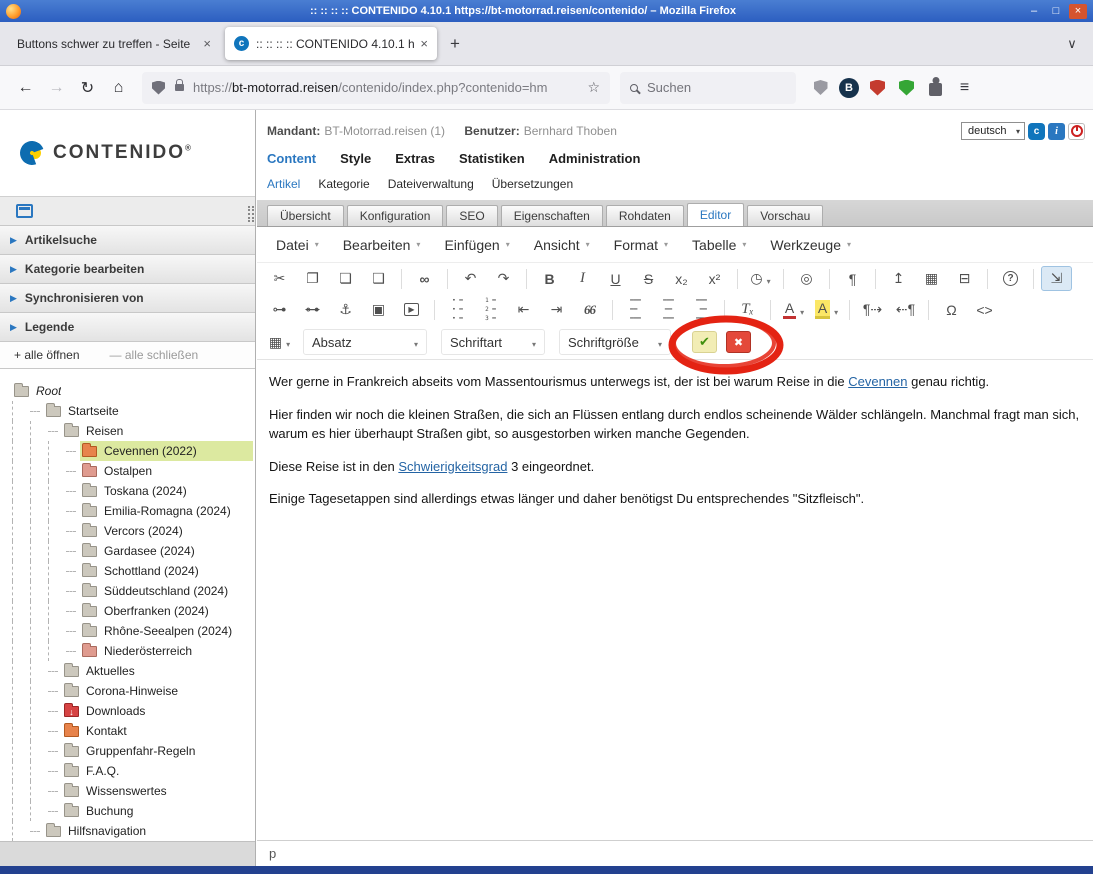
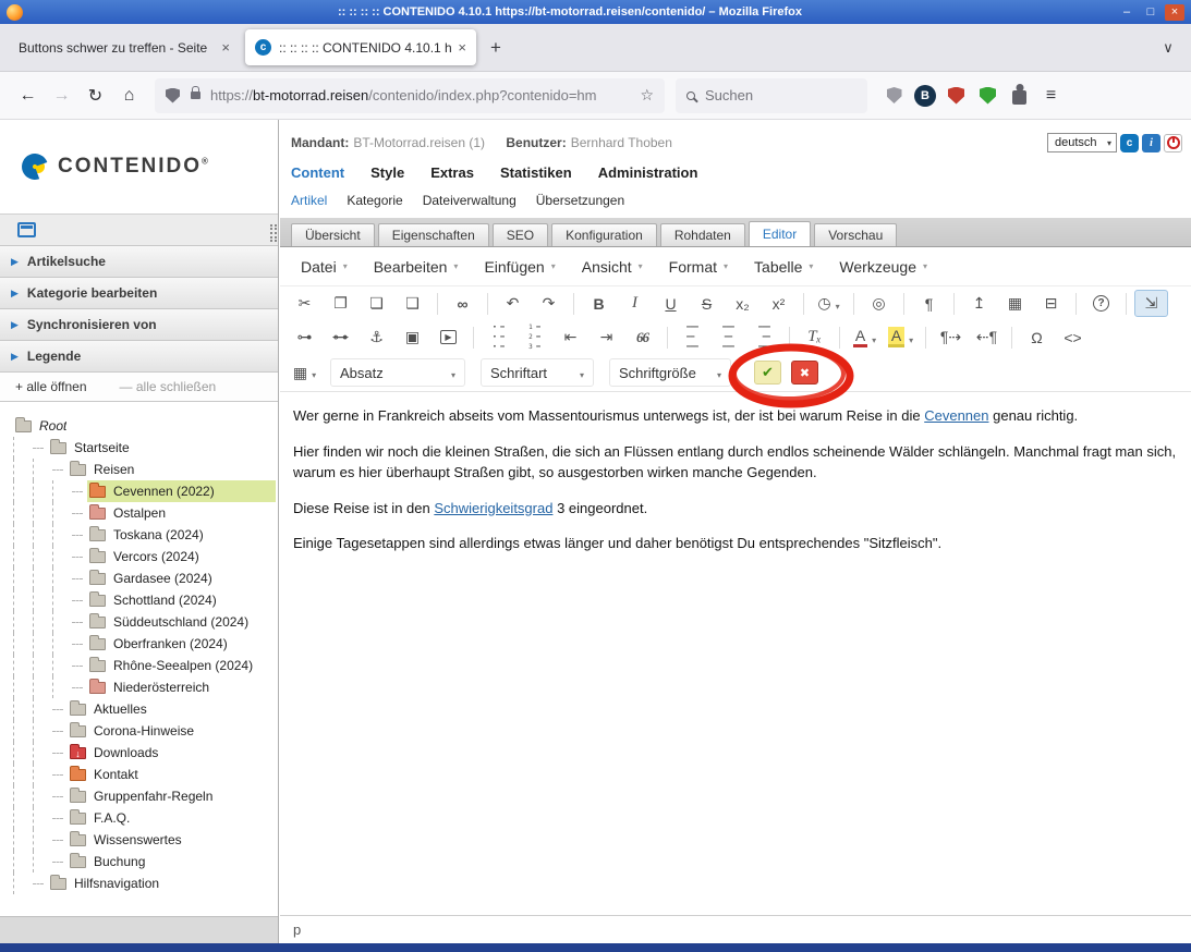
  :: :: :: :: CONTENIDO 4.10.1 https://bt-motorrad.reisen/contenido/ – Mozilla Firefox
  –
  □
  ×
  Buttons schwer zu treffen - Seite
  ×
  c
  :: :: :: :: CONTENIDO 4.10.1 h
  ×
  +
  ∨
  ←
  →
  ↻
  ⌂
  https://bt-motorrad.reisen/contenido/index.php?contenido=hm
  ☆
  Suchen
  B
  ≡
  CONTENIDO®
  ▶
  Artikelsuche
  ▶
  Kategorie bearbeiten
  ▶
  Synchronisieren von
  ▶
  Legende
  + alle öffnen
  — alle schließen
  Root
  Startseite
  Reisen
  Cevennen (2022)
  Ostalpen
  Toskana (2024)
- Emilia-Romagna (2024)
  Vercors (2024)
  Gardasee (2024)
  Schottland (2024)
  Süddeutschland (2024)
  Oberfranken (2024)
  Rhône-Seealpen (2024)
  Niederösterreich
  Aktuelles
  Corona-Hinweise
  Downloads
  Kontakt
  Gruppenfahr-Regeln
  F.A.Q.
  Wissenswertes
  Buchung
  Hilfsnavigation
  Mandant: BT-Motorrad.reisen (1) Benutzer: Bernhard Thoben
  deutsch
  c
  i
  Content
  Style
  Extras
  Statistiken
  Administration
  Artikel
  Kategorie
  Dateiverwaltung
  Übersetzungen
  Übersicht
- Konfiguration
+ Eigenschaften
  SEO
- Eigenschaften
+ Konfiguration
  Rohdaten
  Editor
  Vorschau
  Datei
  Bearbeiten
  Einfügen
  Ansicht
  Format
  Tabelle
  Werkzeuge
  ✂
  ❐
  ❏
  ❑
  ∞
  ↶
  ↷
  B
  I
  U
  S
  x₂
  x²
  ◷
  ◎
  ¶
  ↥
  ▦
  ⊟
  ?
  ⇲
  ⊶
  ⊶
  ⚓
  ▣
  ▶
  ⇤
  ⇥
  66
  Tₓ
  A
  A
  ¶⇢
  ⇠¶
  Ω
  <>
  ▦
  Absatz
  Schriftart
  Schriftgröße
  ✔
  ✖
  Wer gerne in Frankreich abseits vom Massentourismus unterwegs ist, der ist bei warum Reise in die Cevennen genau richtig.
  Hier finden wir noch die kleinen Straßen, die sich an Flüssen entlang durch endlos scheinende Wälder schlängeln. Manchmal fragt man sich, warum es hier überhaupt Straßen gibt, so ausgestorben wirken manche Gegenden.
  Diese Reise ist in den Schwierigkeitsgrad 3 eingeordnet.
  Einige Tagesetappen sind allerdings etwas länger und daher benötigst Du entsprechendes "Sitzfleisch".
  p
